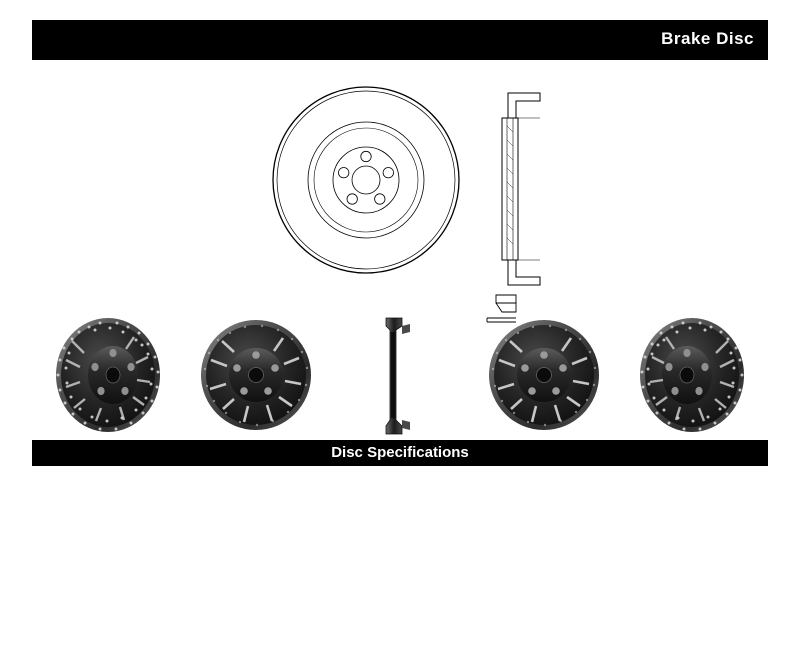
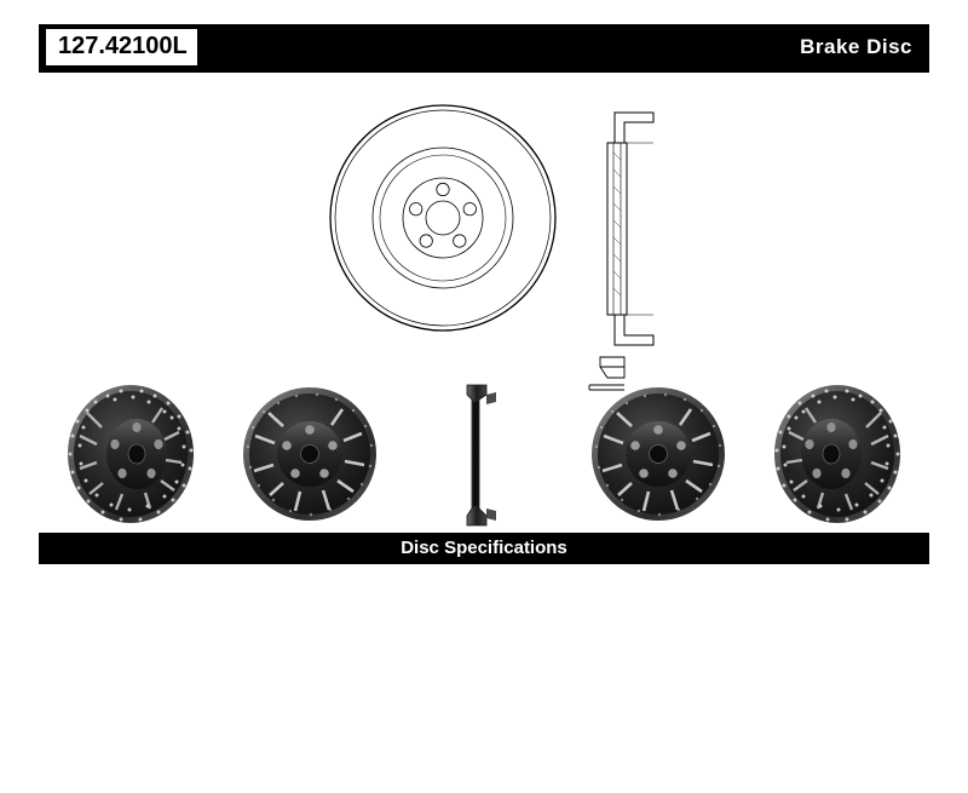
+ 127.42100L
  Brake Disc
  Disc Specifications
